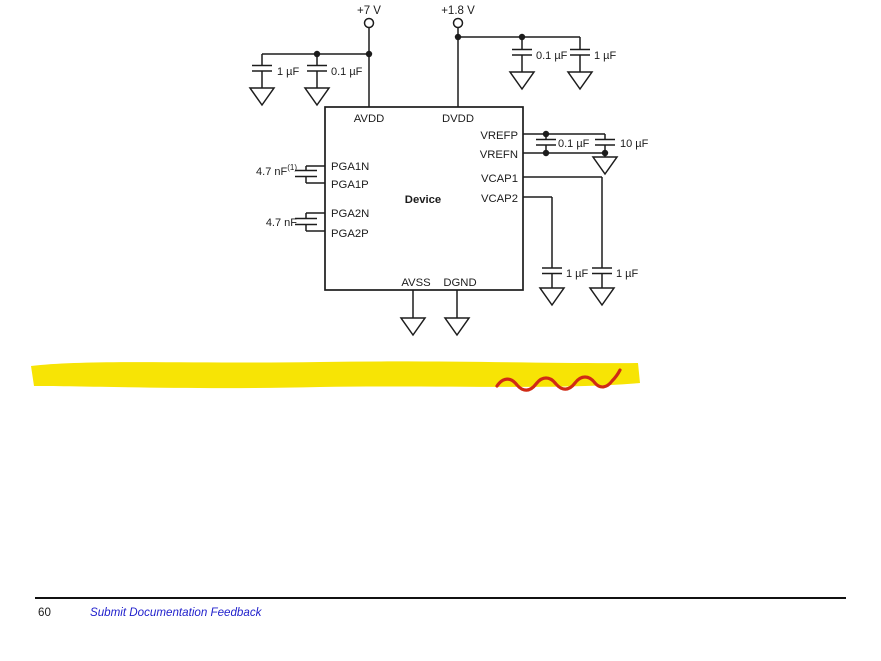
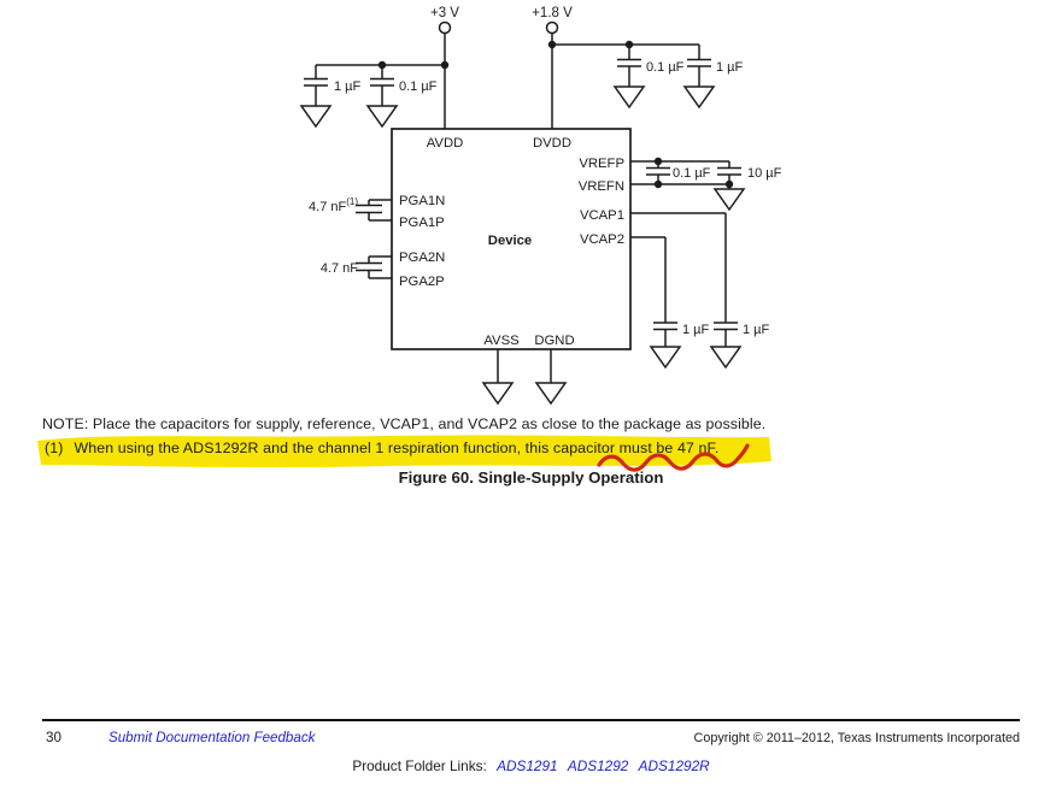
- +7 V
+ +3 V
  +1.8 V
  1 µF
  0.1 µF
  0.1 µF
  1 µF
  0.1 µF
  10 µF
  1 µF
  1 µF
  4.7 nF(1)
  4.7 nF
  AVDD
  DVDD
  VREFP
  VREFN
  VCAP1
  VCAP2
  PGA1N
  PGA1P
  PGA2N
  PGA2P
  Device
  AVSS
  DGND
+ NOTE: Place the capacitors for supply, reference, VCAP1, and VCAP2 as close to the package as possible.
+ (1) When using the ADS1292R and the channel 1 respiration function, this capacitor must be 47 nF.
+ Figure 60. Single-Supply Operation
- 60
+ 30
  Submit Documentation Feedback
+ Copyright © 2011–2012, Texas Instruments Incorporated
+ Product Folder Links: ADS1291 ADS1292 ADS1292R
